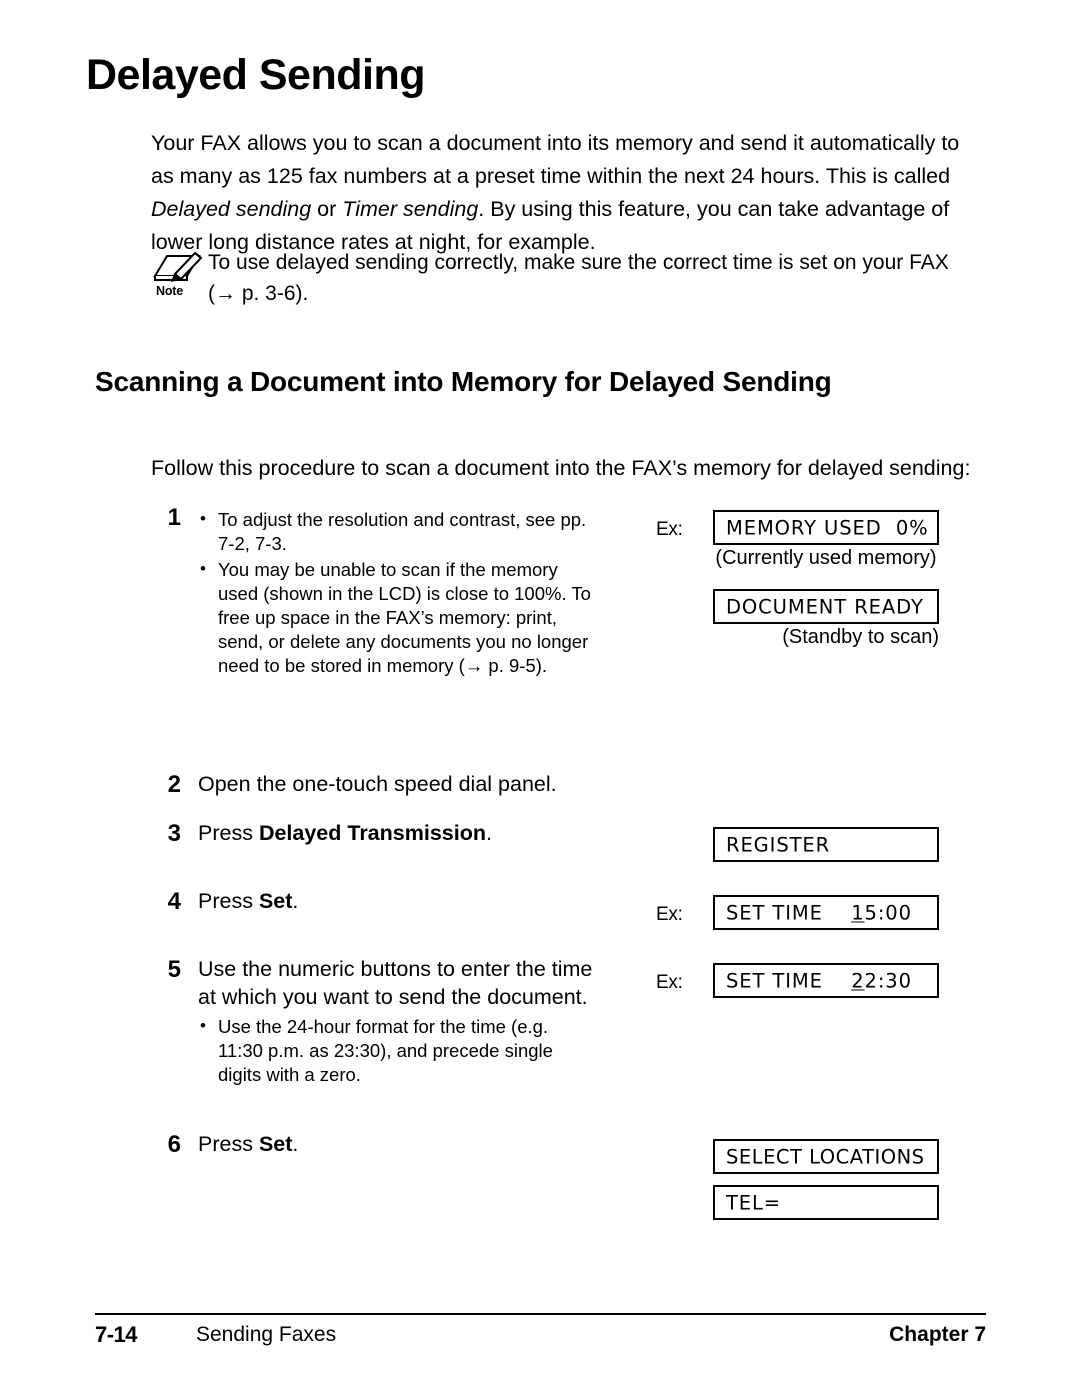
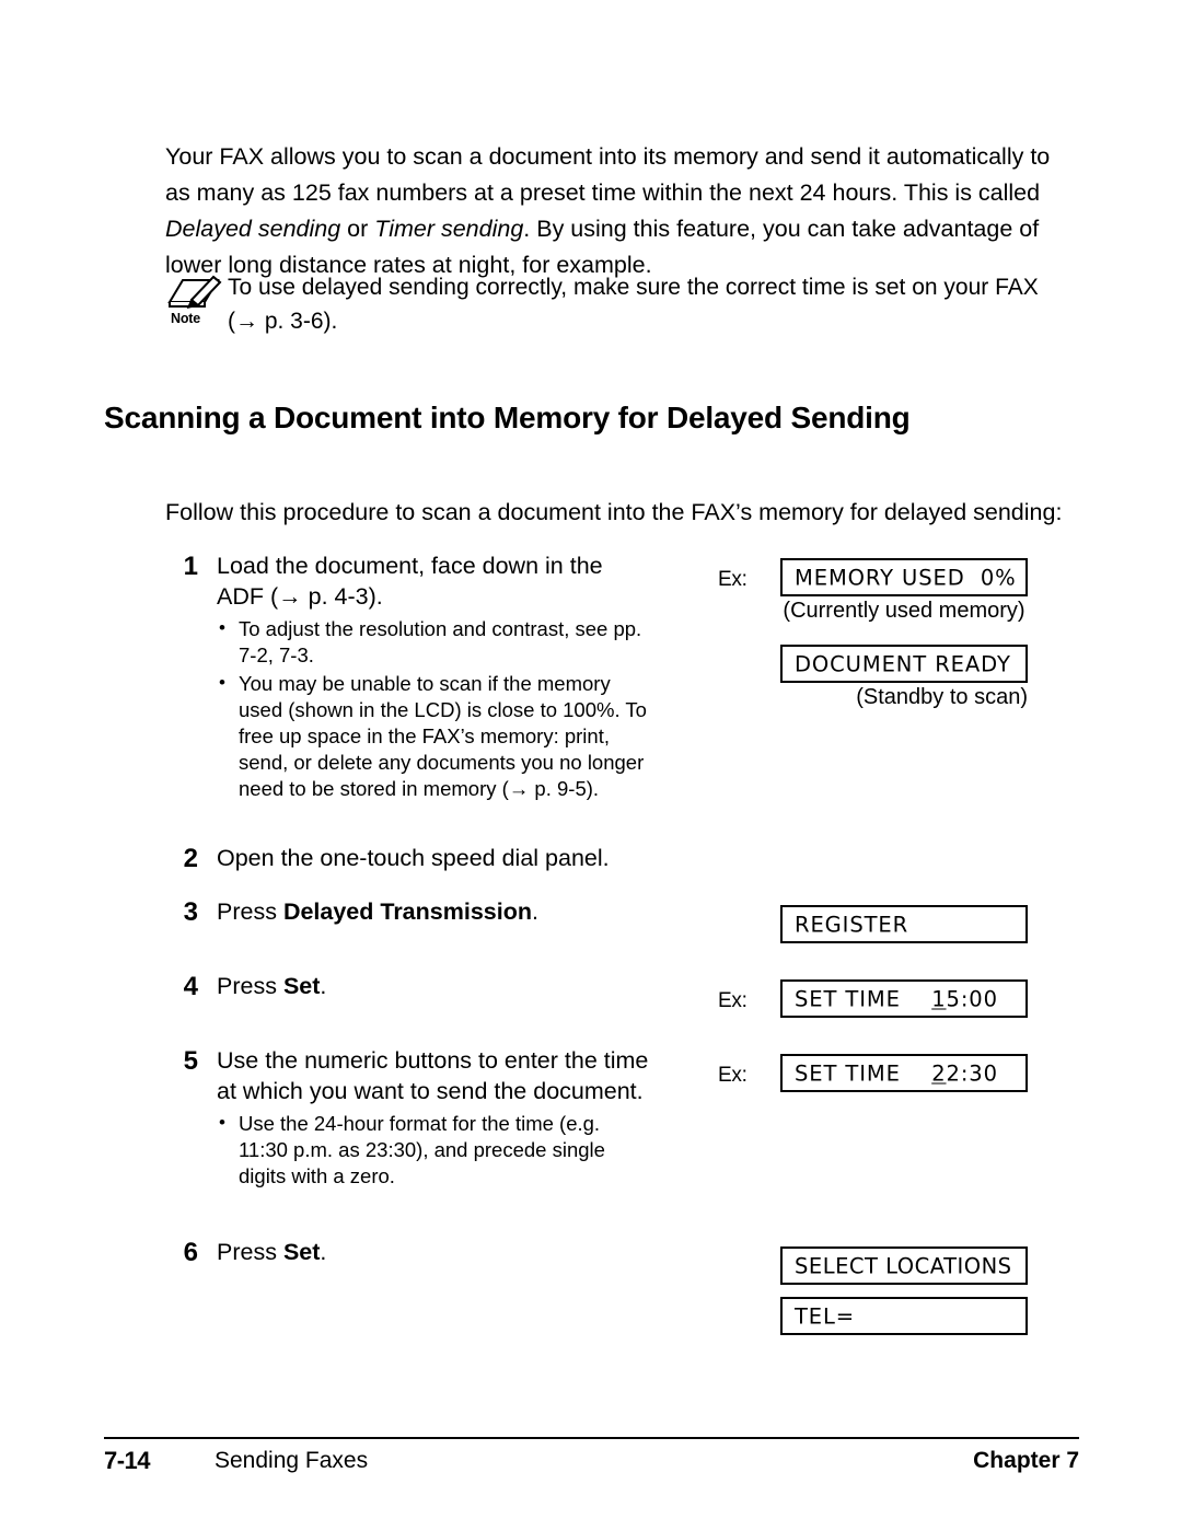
- Delayed Sending
  Your FAX allows you to scan a document into its memory and send it automatically to as many as 125 fax numbers at a preset time within the next 24 hours. This is called Delayed sending or Timer sending. By using this feature, you can take advantage of lower long distance rates at night, for example.
  Note
  To use delayed sending correctly, make sure the correct time is set on your FAX
  (→ p. 3-6).
  Scanning a Document into Memory for Delayed Sending
  Follow this procedure to scan a document into the FAX’s memory for delayed sending:
  1
+ Load the document, face down in the ADF (→ p. 4-3).
  To adjust the resolution and contrast, see pp. 7-2, 7-3.
  You may be unable to scan if the memory used (shown in the LCD) is close to 100%. To free up space in the FAX’s memory: print, send, or delete any documents you no longer need to be stored in memory (→ p. 9-5).
  2
  Open the one-touch speed dial panel.
  3
  Press Delayed Transmission.
  4
  Press Set.
  5
  Use the numeric buttons to enter the time at which you want to send the document.
  Use the 24-hour format for the time (e.g. 11:30 p.m. as 23:30), and precede single digits with a zero.
  6
  Press Set.
  Ex:
  MEMORY USED 0%
  (Currently used memory)
  DOCUMENT READY
  (Standby to scan)
  REGISTER
  Ex:
  SET TIME 15:00
  Ex:
  SET TIME 22:30
  SELECT LOCATIONS
  TEL=
  7-14
  Sending Faxes
  Chapter 7
